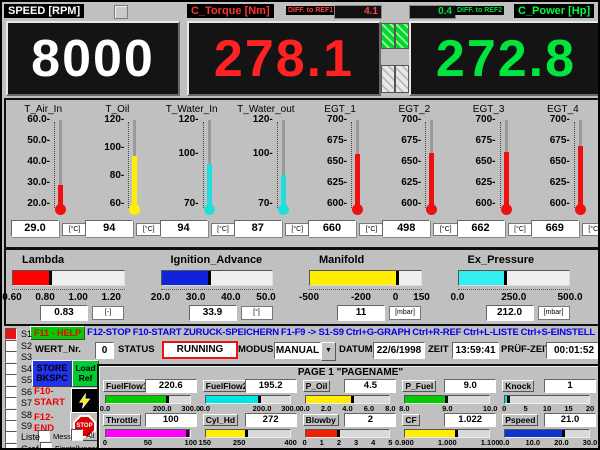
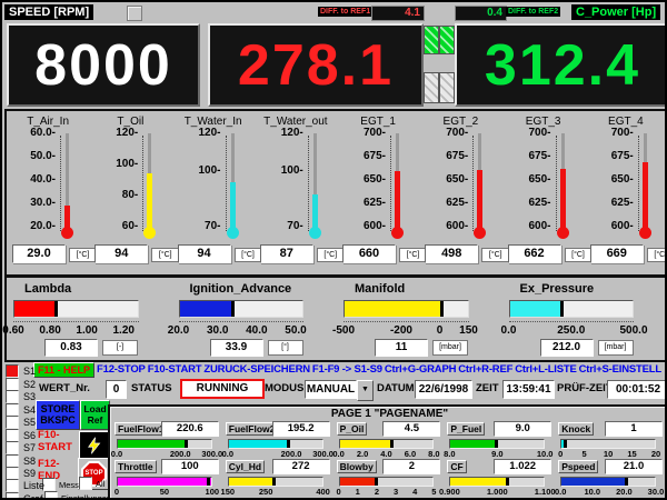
  SPEED [RPM]
  8000
- C_Torque [Nm]
  4.1
  278.1
  0.4
  C_Power [Hp]
- 272.8
+ 312.4
  T_Air_In
  60.0
  50.0
  40.0
  30.0
  20.0
  29.0
  T_Oil
  120
  100
  80
  60
  94
  T_Water_In
  120
  100
  70
  94
  T_Water_out
  120
  100
  70
  87
  EGT_1
  700
  675
  650
  625
  600
  660
  EGT_2
  700
  675
  650
  625
  600
  498
  EGT_3
  700
  675
  650
  625
  600
  662
  EGT_4
  700
  675
  650
  625
  600
  669
  Lambda
  0.60
  0.80
  1.00
  1.20
  0.83
  Ignition_Advance
  20.0
  30.0
  40.0
  50.0
  33.9
  Manifold
  -500
  -200
  0
  150
  11
  Ex_Pressure
  0.0
  250.0
  500.0
  212.0
  F11 - HELP
  F12-STOP
  F10-START
  ZURUCK-SPEICHERN
  F1-F9 -> S1-S9
  Ctrl+G-GRAPH
  Ctrl+R-REF
  Ctrl+L-LISTE
  Ctrl+S-EINSTELL
  WERT_Nr.
  0
  STATUS
  RUNNING
  MODUS
  MANUAL
  DATUM
  22/6/1998
  ZEIT
  13:59:41
  PRÜF-ZEI
  00:01:52
  STORE
  BKSPC
  Load
  Ref
  F10-
  START
  F12-
  END
  Mess
  All
  PAGE 1 "PAGENAME"
  FuelFlow
  220.6
  0.0
  200.0
  300.0
  FuelFlow
  195.2
  0.0
  200.0
  300.0
  P_Oil
  4.5
  0.0
  2.0
  4.0
  6.0
  8.0
  P_Fuel
  9.0
  8.0
  9.0
  10.0
  Knock
  1
  0
  5
  10
  15
  20
  Throttle
  100
  0
  50
  100
  Cyl_Hd
  272
  150
  250
  400
  Blowby
  2
  0
  1
  2
  3
  4
  5
  CF
  1.022
  0.900
  1.000
  1.100
  Pspeed
  21.0
  0.0
  10.0
  20.0
  30.0
  S1
  S2
  S3
  S4
  S5
  S6
  S7
  S8
  S9
  Liste
